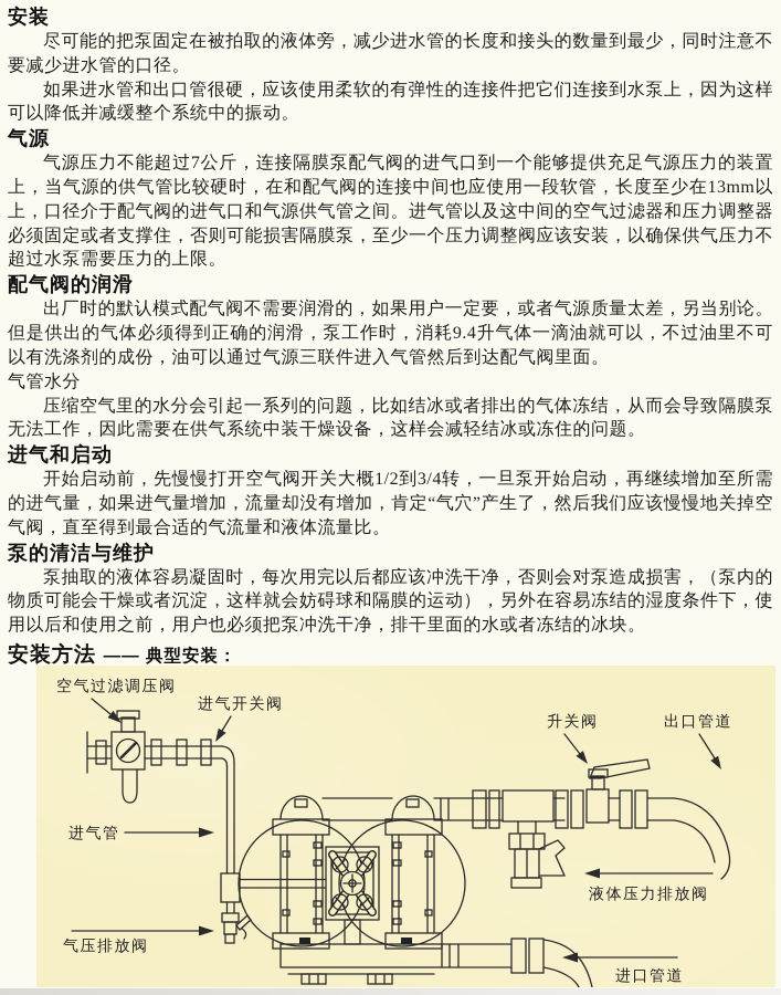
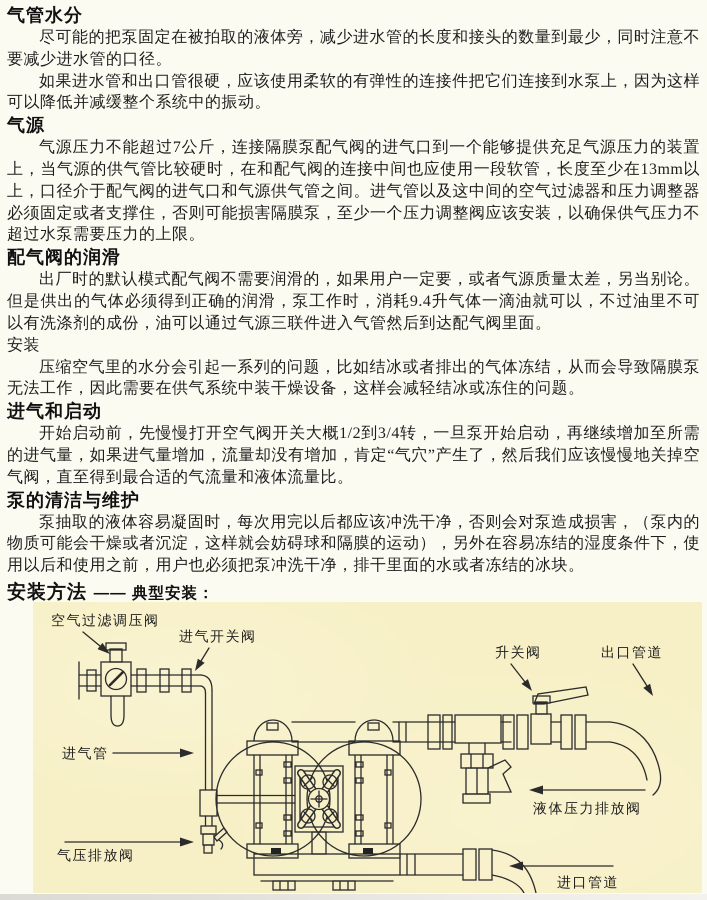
- 安装
+ 气管水分
  尽可能的把泵固定在被拍取的液体旁，减少进水管的长度和接头的数量到最少，同时注意不要减少进水管的口径。
  如果进水管和出口管很硬，应该使用柔软的有弹性的连接件把它们连接到水泵上，因为这样可以降低并减缓整个系统中的振动。
  气源
  气源压力不能超过7公斤，连接隔膜泵配气阀的进气口到一个能够提供充足气源压力的装置上，当气源的供气管比较硬时，在和配气阀的连接中间也应使用一段软管，长度至少在13mm以上，口径介于配气阀的进气口和气源供气管之间。进气管以及这中间的空气过滤器和压力调整器必须固定或者支撑住，否则可能损害隔膜泵，至少一个压力调整阀应该安装，以确保供气压力不超过水泵需要压力的上限。
  配气阀的润滑
  出厂时的默认模式配气阀不需要润滑的，如果用户一定要，或者气源质量太差，另当别论。但是供出的气体必须得到正确的润滑，泵工作时，消耗9.4升气体一滴油就可以，不过油里不可以有洗涤剂的成份，油可以通过气源三联件进入气管然后到达配气阀里面。
- 气管水分
+ 安装
  压缩空气里的水分会引起一系列的问题，比如结冰或者排出的气体冻结，从而会导致隔膜泵无法工作，因此需要在供气系统中装干燥设备，这样会减轻结冰或冻住的问题。
  进气和启动
  开始启动前，先慢慢打开空气阀开关大概1/2到3/4转，一旦泵开始启动，再继续增加至所需的进气量，如果进气量增加，流量却没有增加，肯定“气穴”产生了，然后我们应该慢慢地关掉空气阀，直至得到最合适的气流量和液体流量比。
  泵的清洁与维护
  泵抽取的液体容易凝固时，每次用完以后都应该冲洗干净，否则会对泵造成损害，（泵内的物质可能会干燥或者沉淀，这样就会妨碍球和隔膜的运动），另外在容易冻结的湿度条件下，使用以后和使用之前，用户也必须把泵冲洗干净，排干里面的水或者冻结的冰块。
  安装方法 —— 典型安装：
  空气过滤调压阀
  进气开关阀
  升关阀
  出口管道
  进气管
  液体压力排放阀
  气压排放阀
  进口管道
